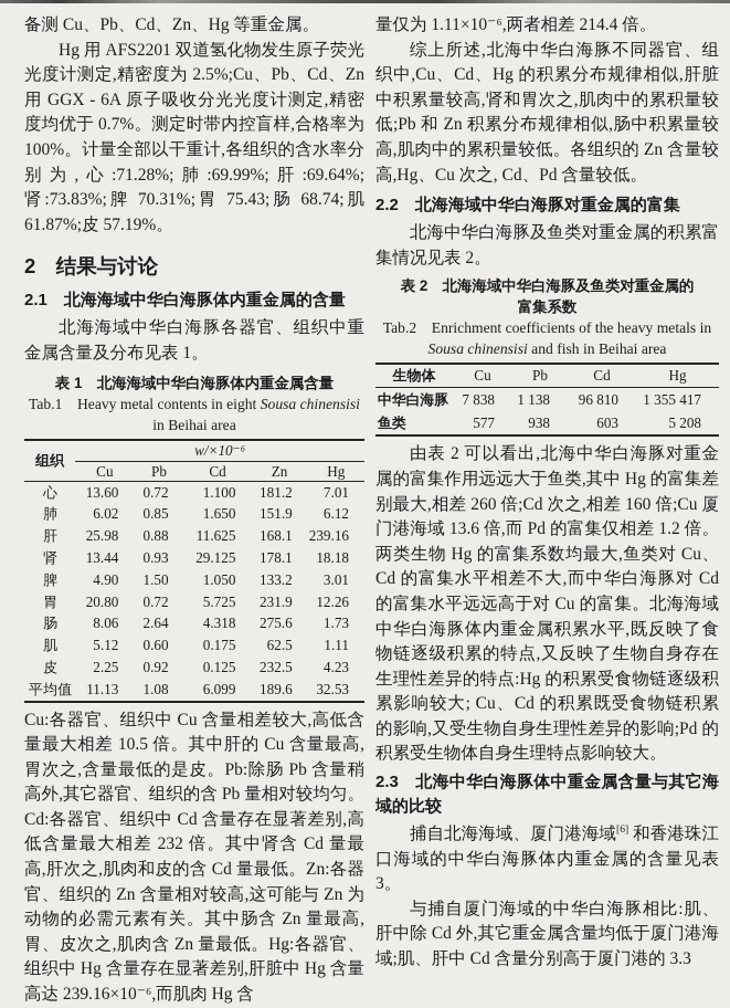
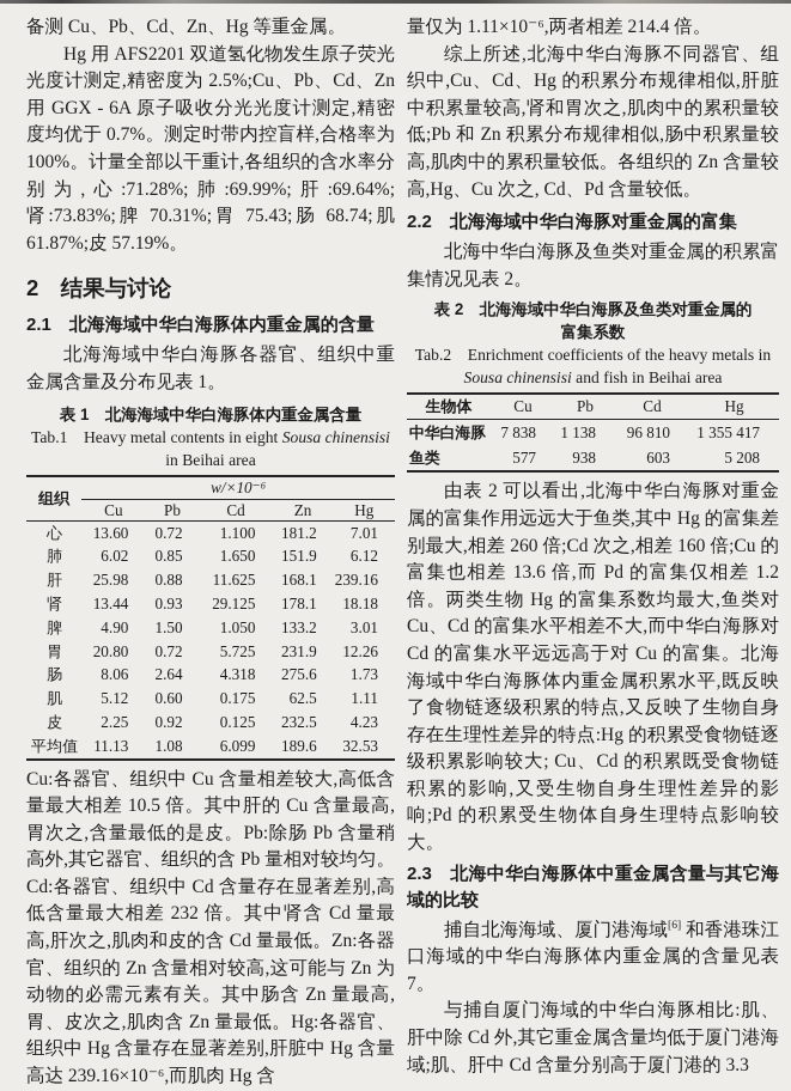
  备测 Cu、Pb、Cd、Zn、Hg 等重金属。
  Hg 用 AFS2201 双道氢化物发生原子荧光光度计测定,精密度为 2.5%;Cu、Pb、Cd、Zn 用 GGX - 6A 原子吸收分光光度计测定,精密度均优于 0.7%。测定时带内控盲样,合格率为 100%。计量全部以干重计,各组织的含水率分别为,心:71.28%;肺:69.99%;肝:69.64%;肾:73.83%;脾 70.31%;胃 75.43;肠 68.74;肌 61.87%;皮 57.19%。
  2 结果与讨论
  2.1 北海海域中华白海豚体内重金属的含量
  北海海域中华白海豚各器官、组织中重金属含量及分布见表 1。
  表 1 北海海域中华白海豚体内重金属含量
  Tab.1 Heavy metal contents in eight Sousa chinensisi
  in Beihai area
  组织	w/×10⁻⁶
  Cu	Pb	Cd	Zn	Hg
  心	13.60	0.72	1.100	181.2	7.01
  肺	6.02	0.85	1.650	151.9	6.12
  肝	25.98	0.88	11.625	168.1	239.16
  肾	13.44	0.93	29.125	178.1	18.18
  脾	4.90	1.50	1.050	133.2	3.01
  胃	20.80	0.72	5.725	231.9	12.26
  肠	8.06	2.64	4.318	275.6	1.73
  肌	5.12	0.60	0.175	62.5	1.11
  皮	2.25	0.92	0.125	232.5	4.23
  平均值	11.13	1.08	6.099	189.6	32.53
  Cu:各器官、组织中 Cu 含量相差较大,高低含量最大相差 10.5 倍。其中肝的 Cu 含量最高,胃次之,含量最低的是皮。Pb:除肠 Pb 含量稍高外,其它器官、组织的含 Pb 量相对较均匀。Cd:各器官、组织中 Cd 含量存在显著差别,高低含量最大相差 232 倍。其中肾含 Cd 量最高,肝次之,肌肉和皮的含 Cd 量最低。Zn:各器官、组织的 Zn 含量相对较高,这可能与 Zn 为动物的必需元素有关。其中肠含 Zn 量最高,胃、皮次之,肌肉含 Zn 量最低。Hg:各器官、组织中 Hg 含量存在显著差别,肝脏中 Hg 含量高达 239.16×10⁻⁶,而肌肉 Hg 含
  量仅为 1.11×10⁻⁶,两者相差 214.4 倍。
  综上所述,北海中华白海豚不同器官、组织中,Cu、Cd、Hg 的积累分布规律相似,肝脏中积累量较高,肾和胃次之,肌肉中的累积量较低;Pb 和 Zn 积累分布规律相似,肠中积累量较高,肌肉中的累积量较低。各组织的 Zn 含量较高,Hg、Cu 次之, Cd、Pd 含量较低。
  2.2 北海海域中华白海豚对重金属的富集
  北海中华白海豚及鱼类对重金属的积累富集情况见表 2。
  表 2 北海海域中华白海豚及鱼类对重金属的
  富集系数
  Tab.2 Enrichment coefficients of the heavy metals in
  Sousa chinensisi and fish in Beihai area
  生物体	Cu	Pb	Cd	Hg
  中华白海豚	7 838	1 138	96 810	1 355 417
  鱼类	577	938	603	5 208
- 由表 2 可以看出,北海中华白海豚对重金属的富集作用远远大于鱼类,其中 Hg 的富集差别最大,相差 260 倍;Cd 次之,相差 160 倍;Cu 厦门港海域 13.6 倍,而 Pd 的富集仅相差 1.2 倍。两类生物 Hg 的富集系数均最大,鱼类对 Cu、Cd 的富集水平相差不大,而中华白海豚对 Cd 的富集水平远远高于对 Cu 的富集。北海海域中华白海豚体内重金属积累水平,既反映了食物链逐级积累的特点,又反映了生物自身存在生理性差异的特点:Hg 的积累受食物链逐级积累影响较大; Cu、Cd 的积累既受食物链积累的影响,又受生物自身生理性差异的影响;Pd 的积累受生物体自身生理特点影响较大。
+ 由表 2 可以看出,北海中华白海豚对重金属的富集作用远远大于鱼类,其中 Hg 的富集差别最大,相差 260 倍;Cd 次之,相差 160 倍;Cu 的富集也相差 13.6 倍,而 Pd 的富集仅相差 1.2 倍。两类生物 Hg 的富集系数均最大,鱼类对 Cu、Cd 的富集水平相差不大,而中华白海豚对 Cd 的富集水平远远高于对 Cu 的富集。北海海域中华白海豚体内重金属积累水平,既反映了食物链逐级积累的特点,又反映了生物自身存在生理性差异的特点:Hg 的积累受食物链逐级积累影响较大; Cu、Cd 的积累既受食物链积累的影响,又受生物自身生理性差异的影响;Pd 的积累受生物体自身生理特点影响较大。
  2.3 北海中华白海豚体中重金属含量与其它海域的比较
- 捕自北海海域、厦门港海域[6] 和香港珠江口海域的中华白海豚体内重金属的含量见表 3。
+ 捕自北海海域、厦门港海域[6] 和香港珠江口海域的中华白海豚体内重金属的含量见表 7。
  与捕自厦门海域的中华白海豚相比:肌、肝中除 Cd 外,其它重金属含量均低于厦门港海域;肌、肝中 Cd 含量分别高于厦门港的 3.3
